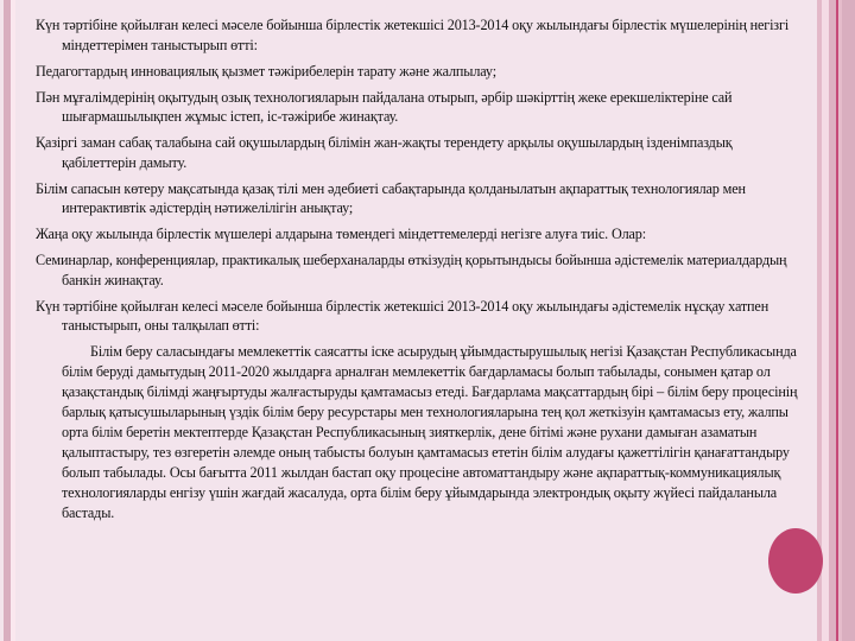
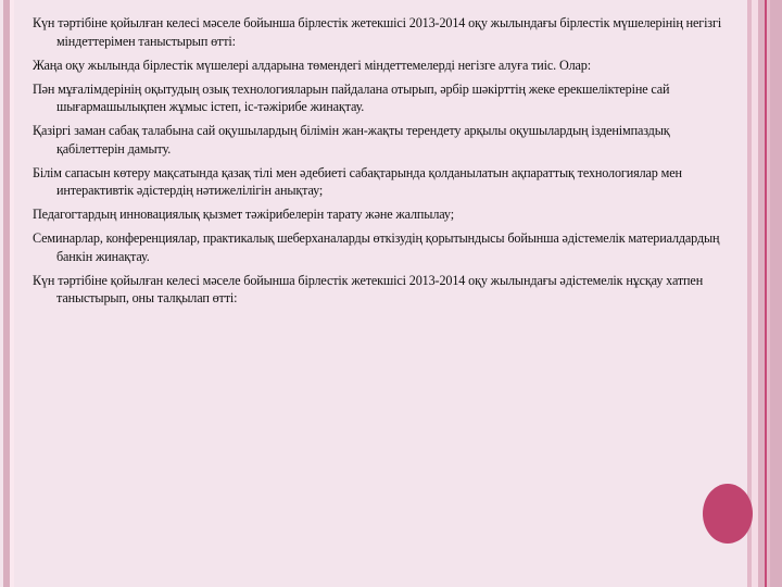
  Күн тәртібіне қойылған келесі мәселе бойынша бірлестік жетекшісі 2013-2014 оқу жылындағы бірлестік мүшелерінің негізгі міндеттерімен таныстырып өтті:
- Педагогтардың инновациялық қызмет тәжірибелерін тарату және жалпылау;
+ Жаңа оқу жылында бірлестік мүшелері алдарына төмендегі міндеттемелерді негізге алуға тиіс. Олар:
  Пән мұғалімдерінің оқытудың озық технологияларын пайдалана отырып, әрбір шәкірттің жеке ерекшеліктеріне сай шығармашылықпен жұмыс істеп, іс-тәжірибе жинақтау.
  Қазіргі заман сабақ талабына сай оқушылардың білімін жан-жақты терендету арқылы оқушылардың ізденімпаздық қабілеттерін дамыту.
  Білім сапасын көтеру мақсатында қазақ тілі мен әдебиеті сабақтарында қолданылатын ақпараттық технологиялар мен интерактивтік әдістердің нәтижелілігін анықтау;
- Жаңа оқу жылында бірлестік мүшелері алдарына төмендегі міндеттемелерді негізге алуға тиіс. Олар:
+ Педагогтардың инновациялық қызмет тәжірибелерін тарату және жалпылау;
  Семинарлар, конференциялар, практикалық шеберханаларды өткізудің қорытындысы бойынша әдістемелік материалдардың банкін жинақтау.
  Күн тәртібіне қойылған келесі мәселе бойынша бірлестік жетекшісі 2013-2014 оқу жылындағы әдістемелік нұсқау хатпен таныстырып, оны талқылап өтті:
- Білім беру саласындағы мемлекеттік саясатты іске асырудың ұйымдастырушылық негізі Қазақстан Республикасында білім беруді дамытудың 2011-2020 жылдарға арналған мемлекеттік бағдарламасы болып табылады, сонымен қатар ол қазақстандық білімді жаңғыртуды жалғастыруды қамтамасыз етеді. Бағдарлама мақсаттардың бірі – білім беру процесінің барлық қатысушыларының үздік білім беру ресурстары мен технологияларына тең қол жеткізуін қамтамасыз ету, жалпы орта білім беретін мектептерде Қазақстан Республикасының зияткерлік, дене бітімі және рухани дамыған азаматын қалыптастыру, тез өзгеретін әлемде оның табысты болуын қамтамасыз ететін білім алудағы қажеттілігін қанағаттандыру болып табылады. Осы бағытта 2011 жылдан бастап оқу процесіне автоматтандыру және ақпараттық-коммуникациялық технологияларды енгізу үшін жағдай жасалуда, орта білім беру ұйымдарында электрондық оқыту жүйесі пайдаланыла бастады.
